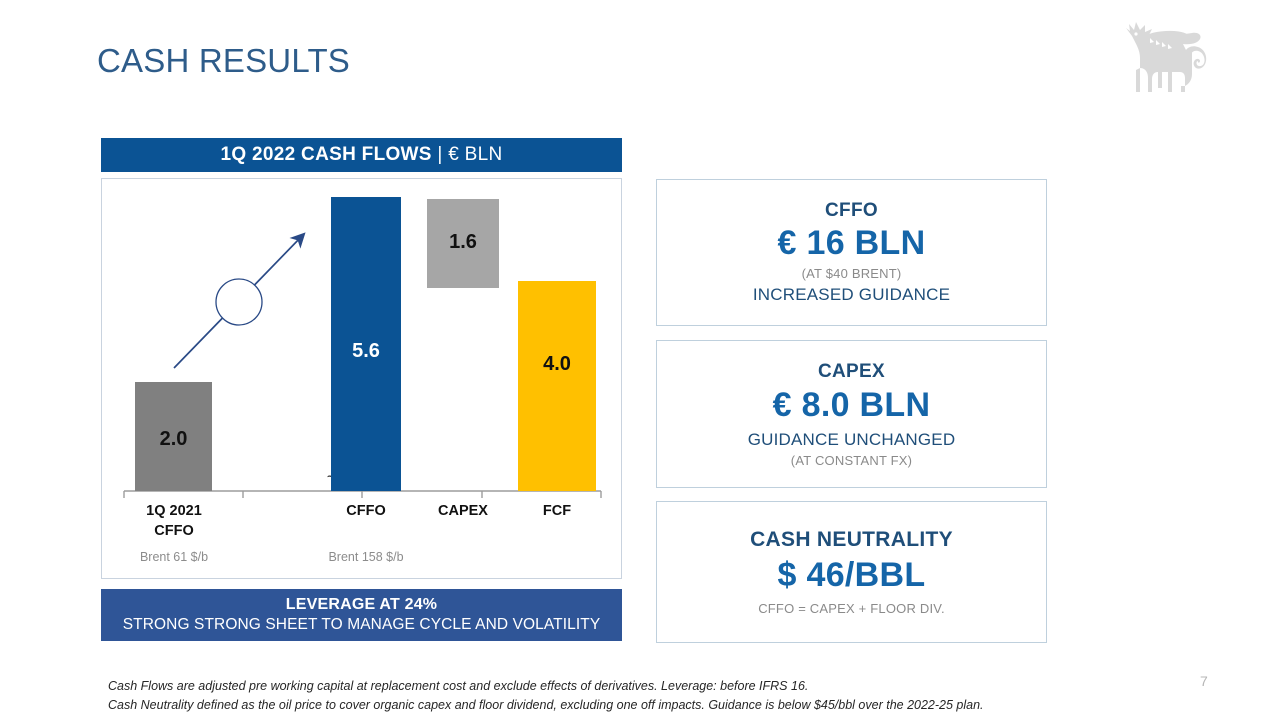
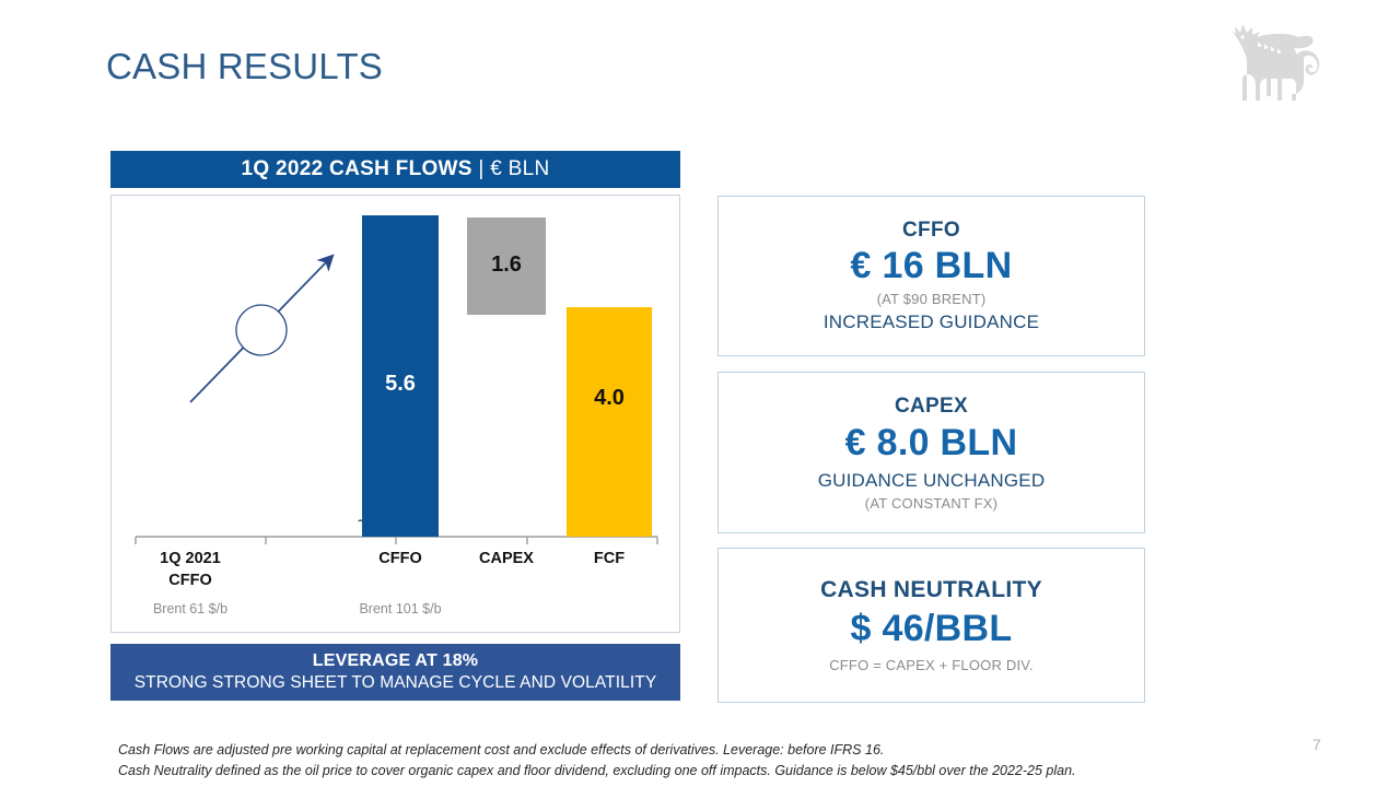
  CASH RESULTS
  1Q 2022 CASH FLOWS
  | € BLN
- 2.0
  5.6
  1.6
  4.0
  1Q 2021
  CFFO
  CFFO
  CAPEX
  FCF
  Brent 61 $/b
- Brent 158 $/b
+ Brent 101 $/b
- LEVERAGE AT 24%
+ LEVERAGE AT 18%
  STRONG STRONG SHEET TO MANAGE CYCLE AND VOLATILITY
  CFFO
  € 16 BLN
- (AT $40 BRENT)
+ (AT $90 BRENT)
  INCREASED GUIDANCE
  CAPEX
  € 8.0 BLN
  GUIDANCE UNCHANGED
  (AT CONSTANT FX)
  CASH NEUTRALITY
  $ 46/BBL
  CFFO = CAPEX + FLOOR DIV.
  Cash Flows are adjusted pre working capital at replacement cost and exclude effects of derivatives. Leverage: before IFRS 16.
  Cash Neutrality defined as the oil price to cover organic capex and floor dividend, excluding one off impacts. Guidance is below $45/bbl over the 2022-25 plan.
  7
